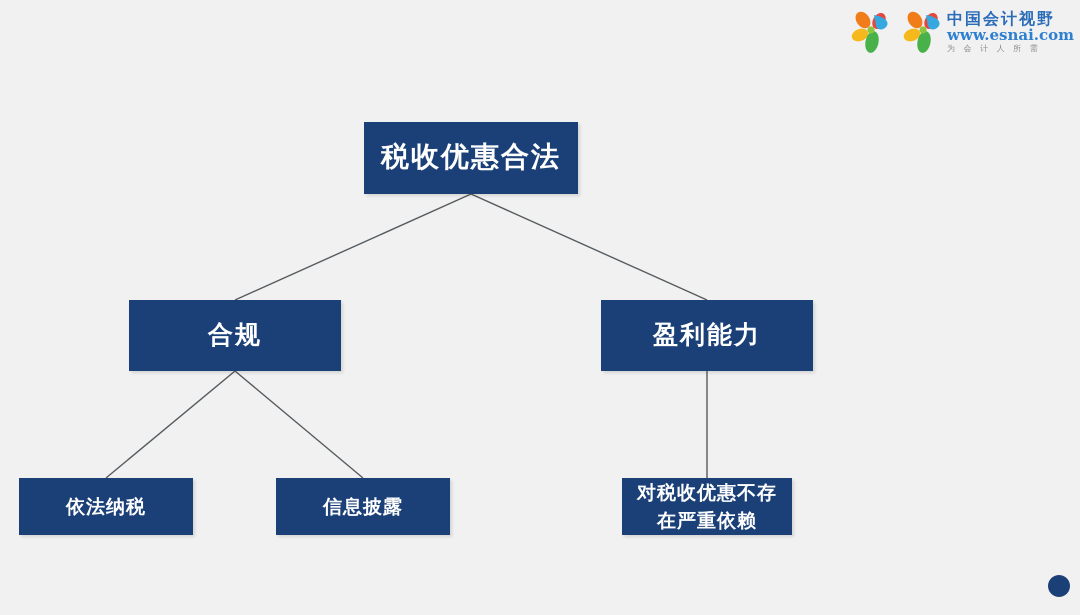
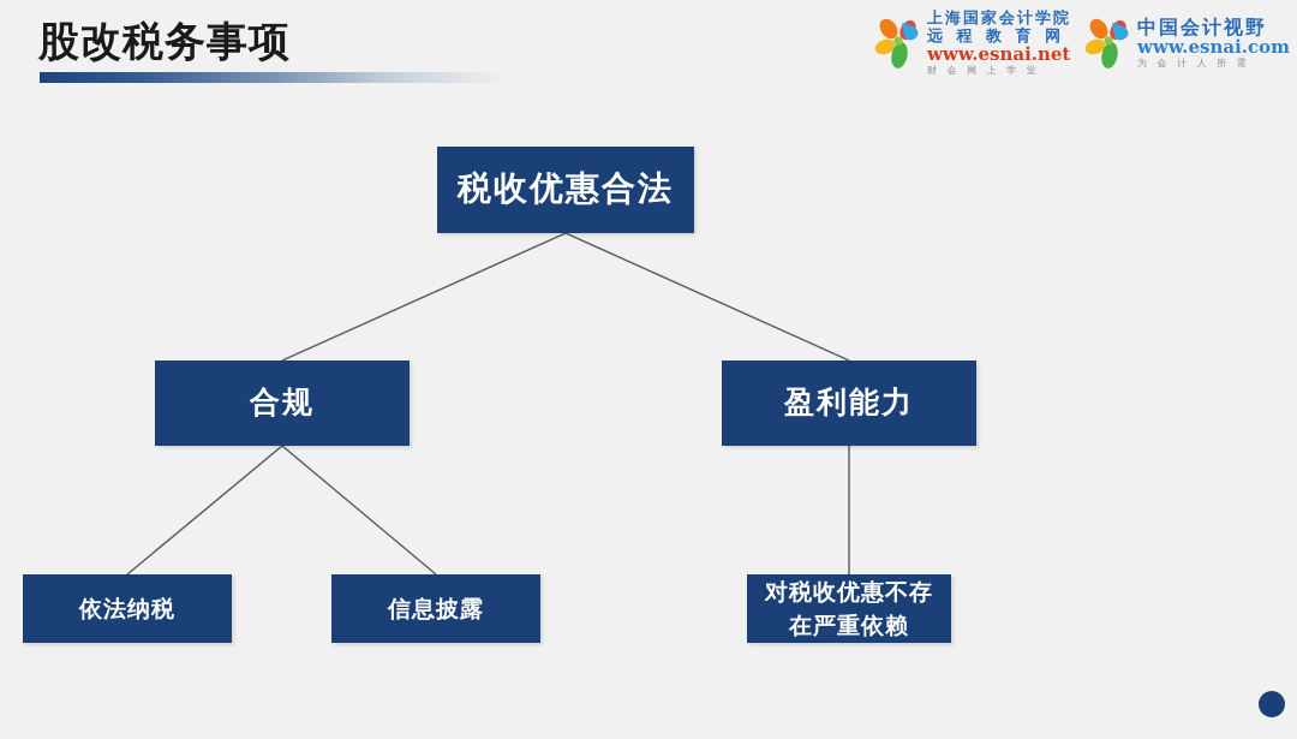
+ 股改税务事项
+ 上海国家会计学院
+ 远 程 教 育 网
+ www.esnai.net
+ 财 会 网 上 学 堂
  中国会计视野
  www.esnai.com
  为 会 计 人 所 需
  税收优惠合法
  合规
  盈利能力
  依法纳税
  信息披露
  对税收优惠不存
  在严重依赖
